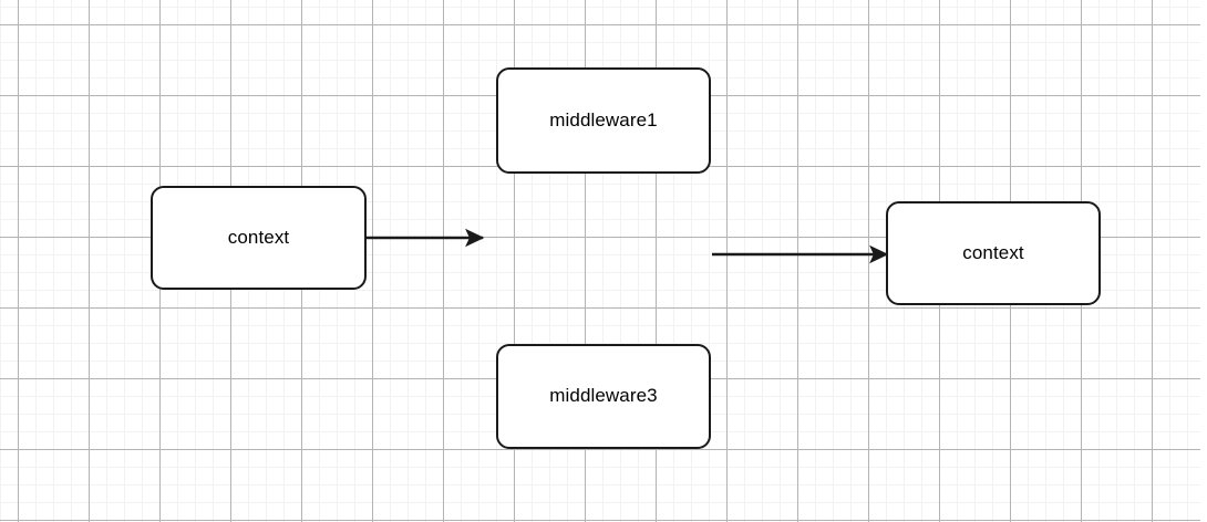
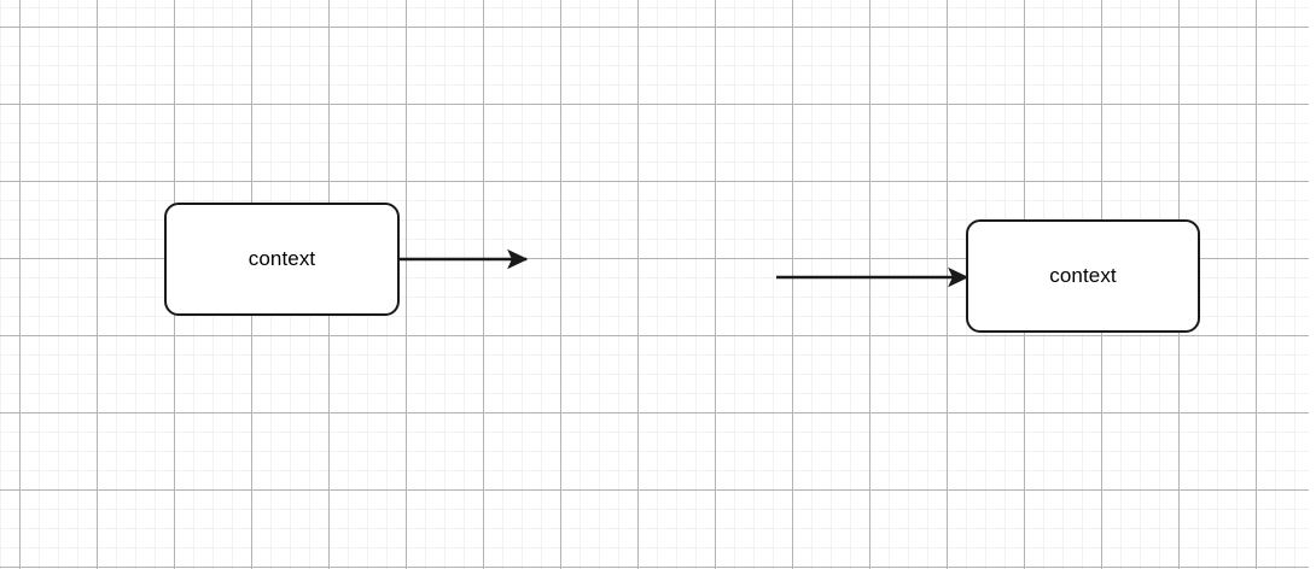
  context
- middleware1
- middleware3
  context
